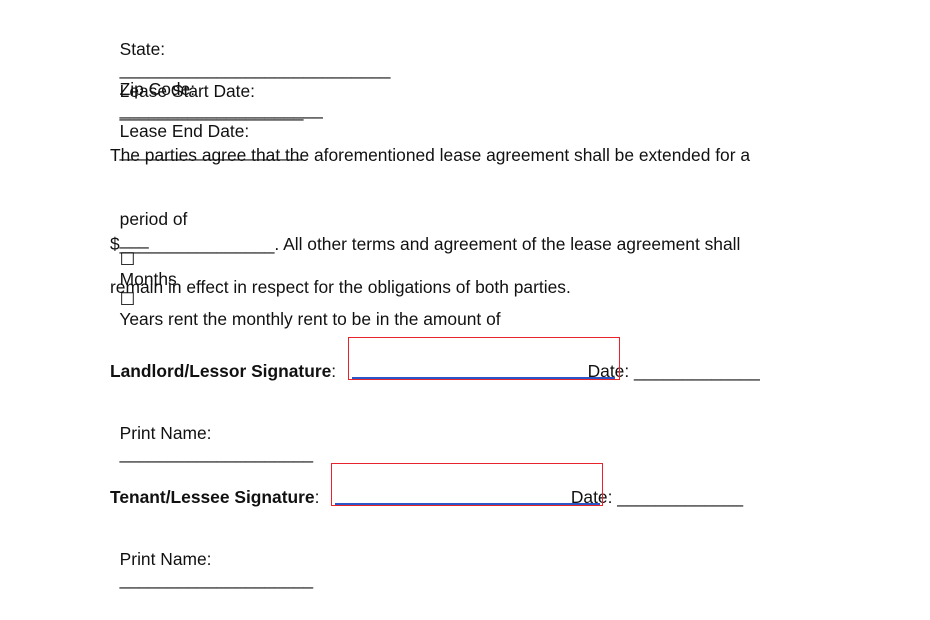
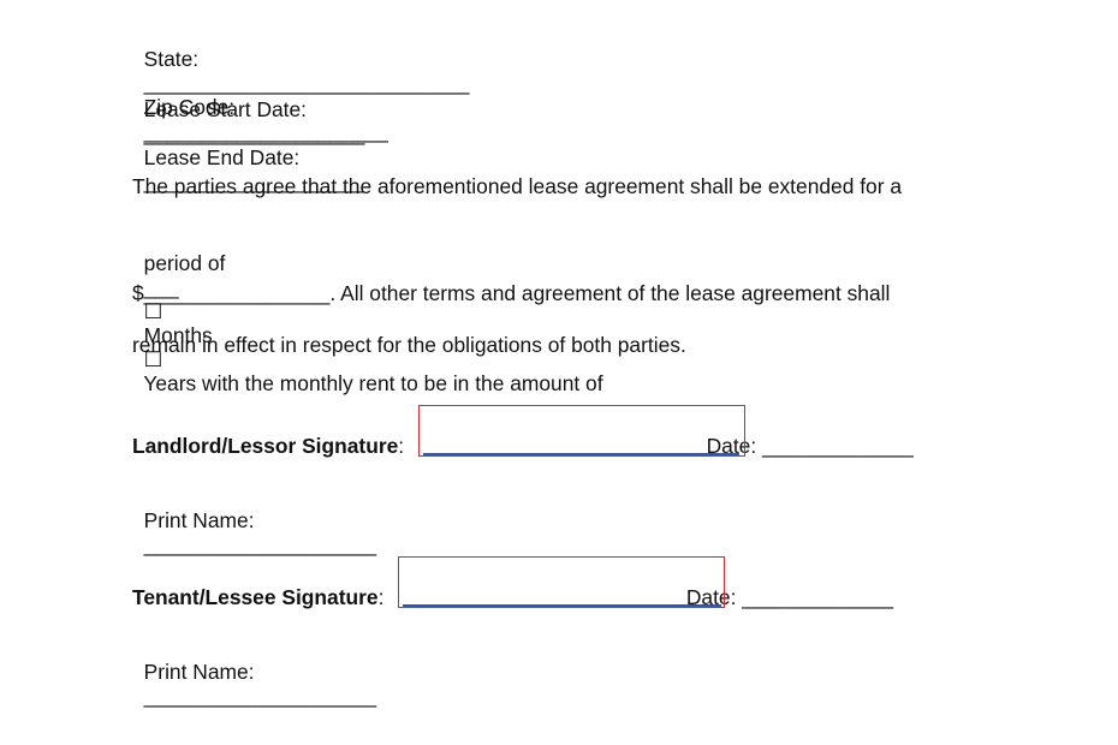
  State: ____________________________ Zip Code: _____________________
  Lease Start Date: ___________________ Lease End Date: ___________________
  The parties agree that the aforementioned lease agreement shall be extended for a
- period of ___ ☐ Months ☐ Years rent the monthly rent to be in the amount of
+ period of ___ ☐ Months ☐ Years with the monthly rent to be in the amount of
  $________________. All other terms and agreement of the lease agreement shall
  remain in effect in respect for the obligations of both parties.
  Landlord/Lessor Signature:__________________________Date: _____________
  Print Name: ____________________
  Tenant/Lessee Signature:__________________________Date: _____________
  Print Name: ____________________
